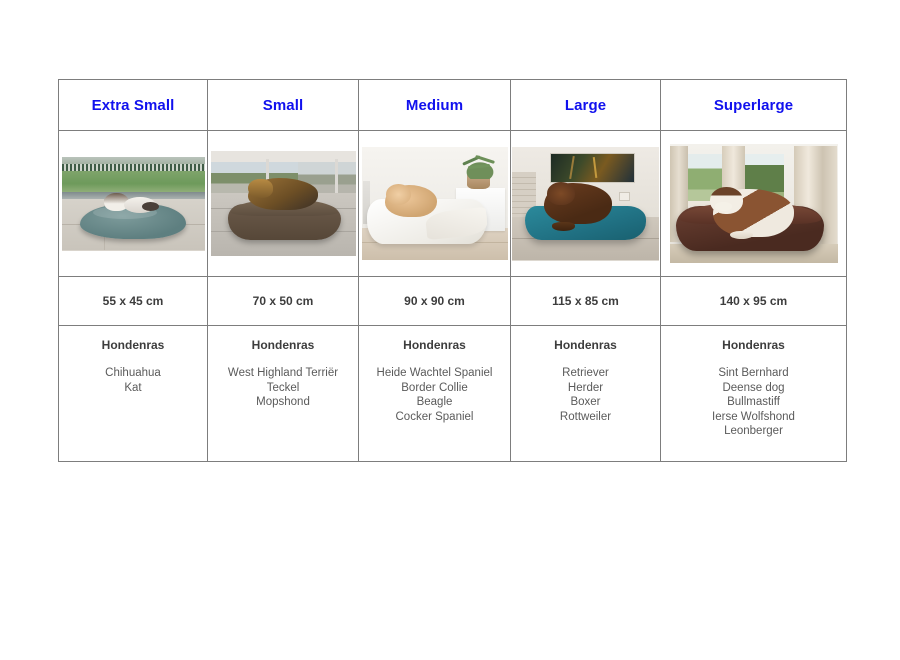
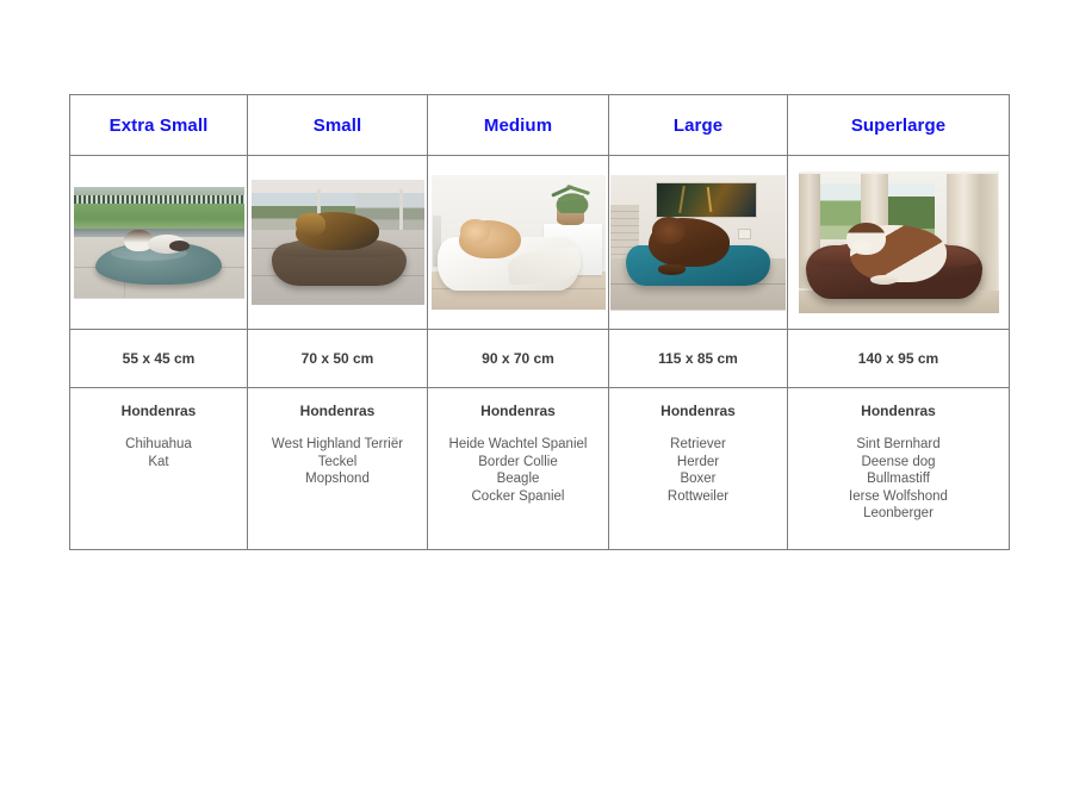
  Extra Small	Small	Medium	Large	Superlarge
- 55 x 45 cm	70 x 50 cm	90 x 90 cm	115 x 85 cm	140 x 95 cm
+ 55 x 45 cm	70 x 50 cm	90 x 70 cm	115 x 85 cm	140 x 95 cm
  Hondenras Chihuahua Kat	Hondenras West Highland Terriër Teckel Mopshond	Hondenras Heide Wachtel Spaniel Border Collie Beagle Cocker Spaniel	Hondenras Retriever Herder Boxer Rottweiler	Hondenras Sint Bernhard Deense dog Bullmastiff Ierse Wolfshond Leonberger
